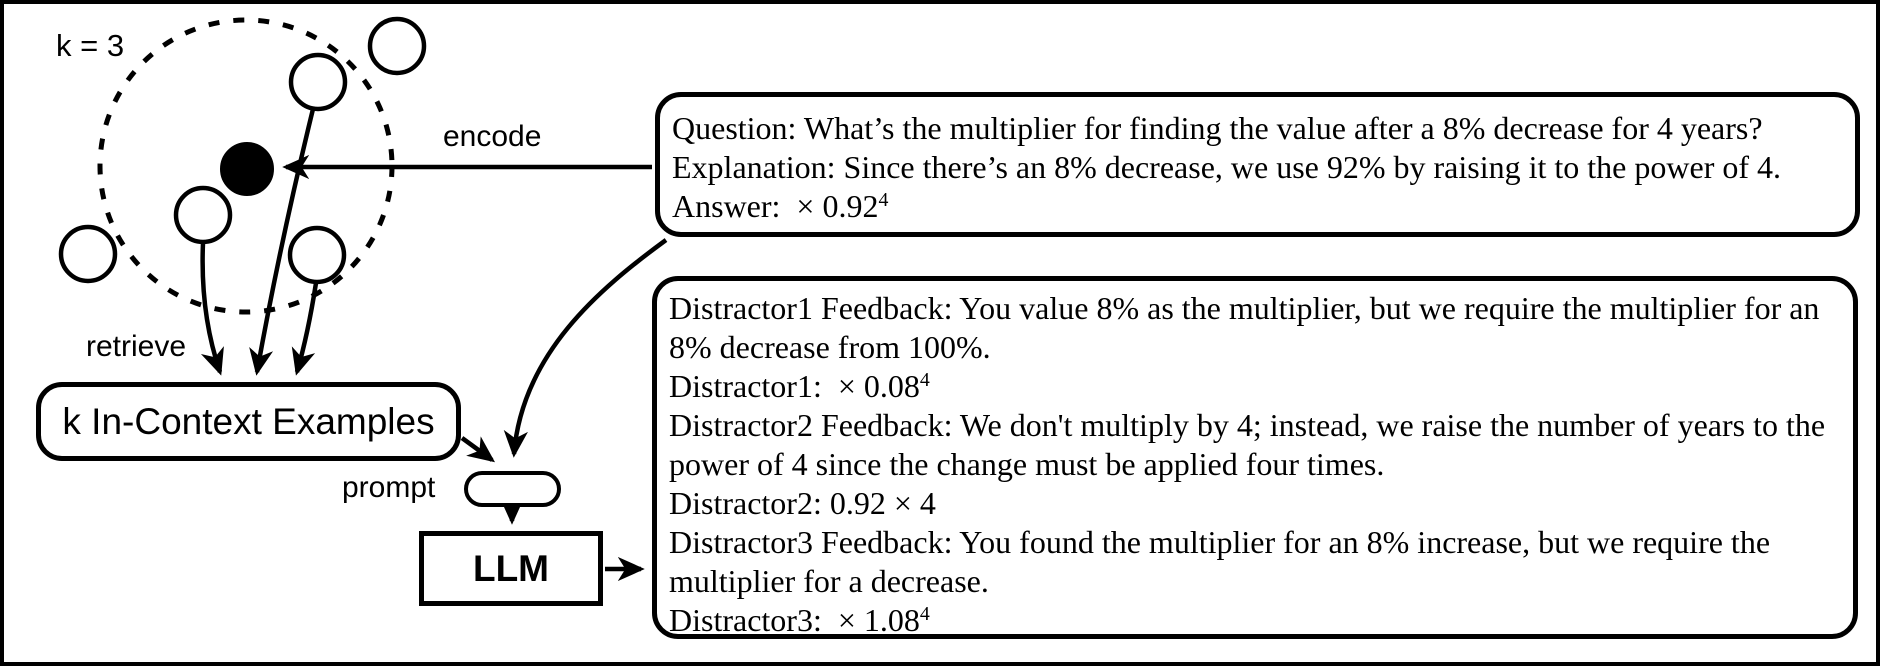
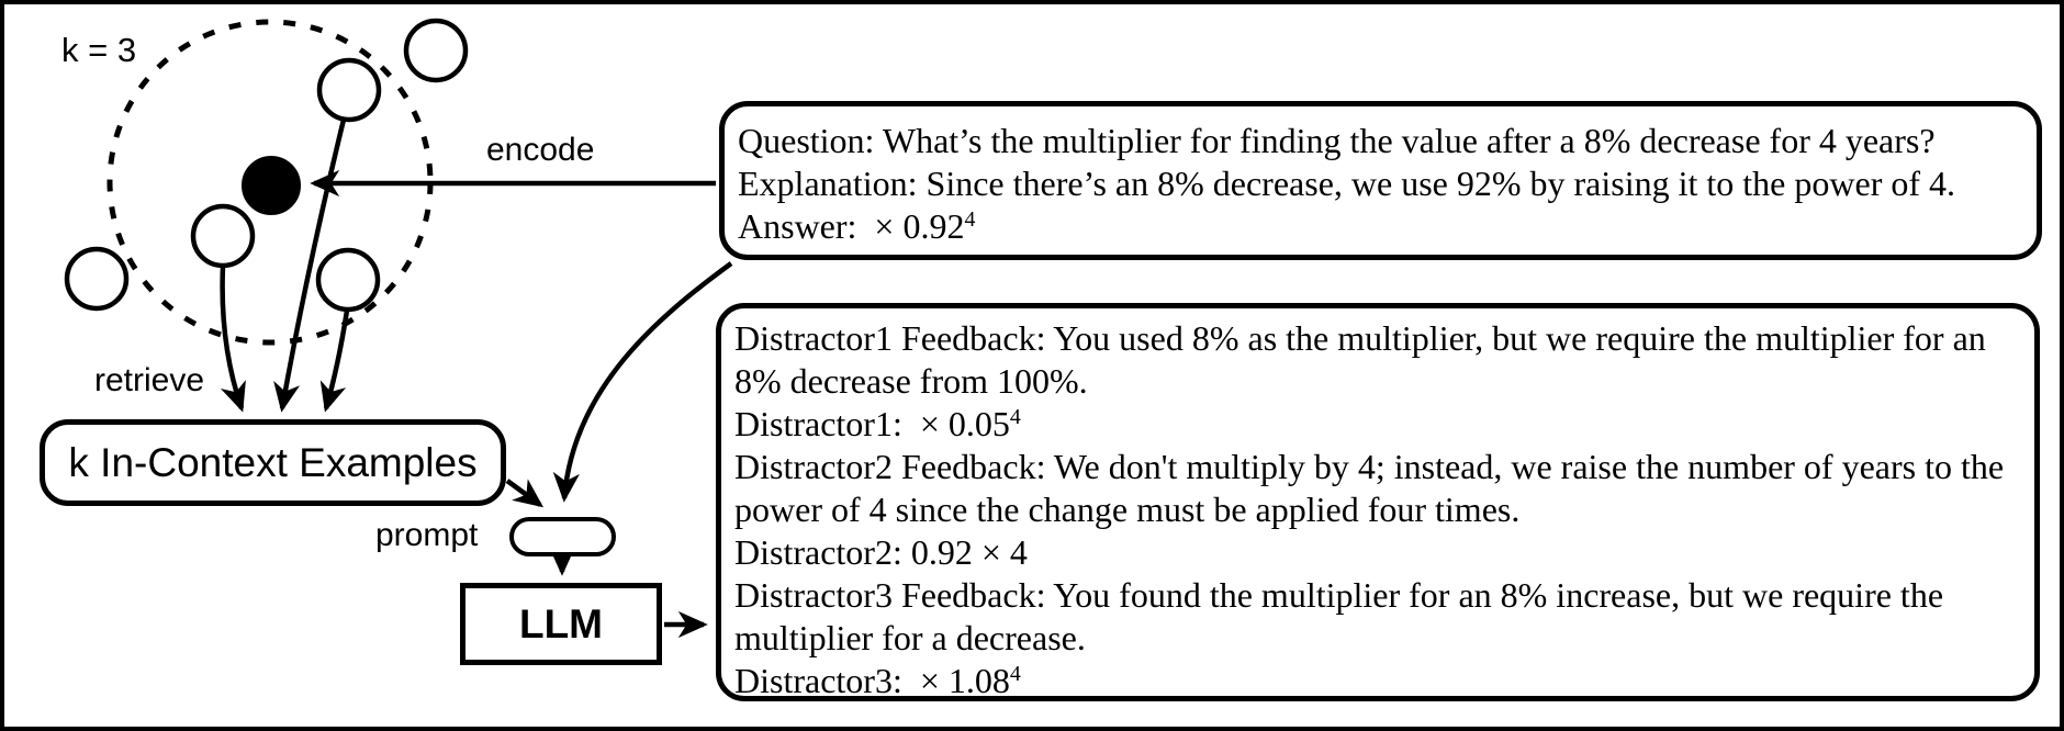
  k = 3
  encode
  retrieve
  prompt
  k In-Context Examples
  LLM
  Question: What’s the multiplier for finding the value after a 8% decrease for 4 years?
  Explanation: Since there’s an 8% decrease, we use 92% by raising it to the power of 4.
  Answer: × 0.924
- Distractor1 Feedback: You value 8% as the multiplier, but we require the multiplier for an
+ Distractor1 Feedback: You used 8% as the multiplier, but we require the multiplier for an
  8% decrease from 100%.
- Distractor1: × 0.084
+ Distractor1: × 0.054
  Distractor2 Feedback: We don't multiply by 4; instead, we raise the number of years to the
  power of 4 since the change must be applied four times.
  Distractor2: 0.92 × 4
  Distractor3 Feedback: You found the multiplier for an 8% increase, but we require the
  multiplier for a decrease.
  Distractor3: × 1.084
